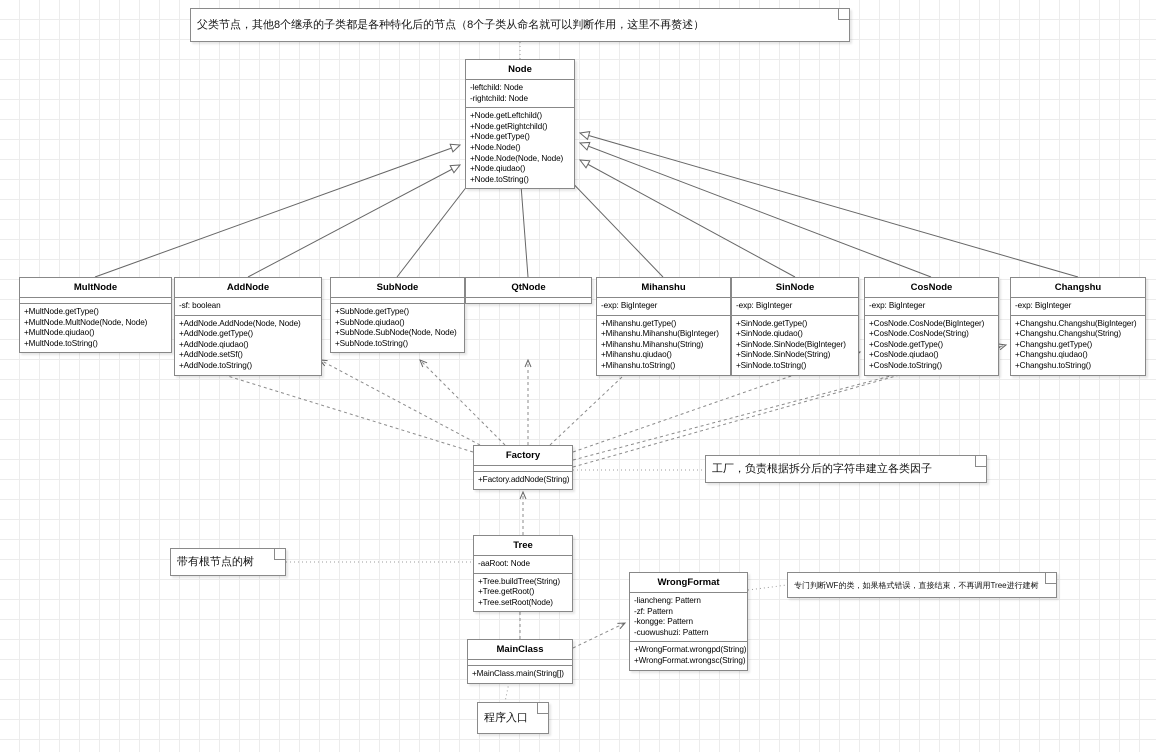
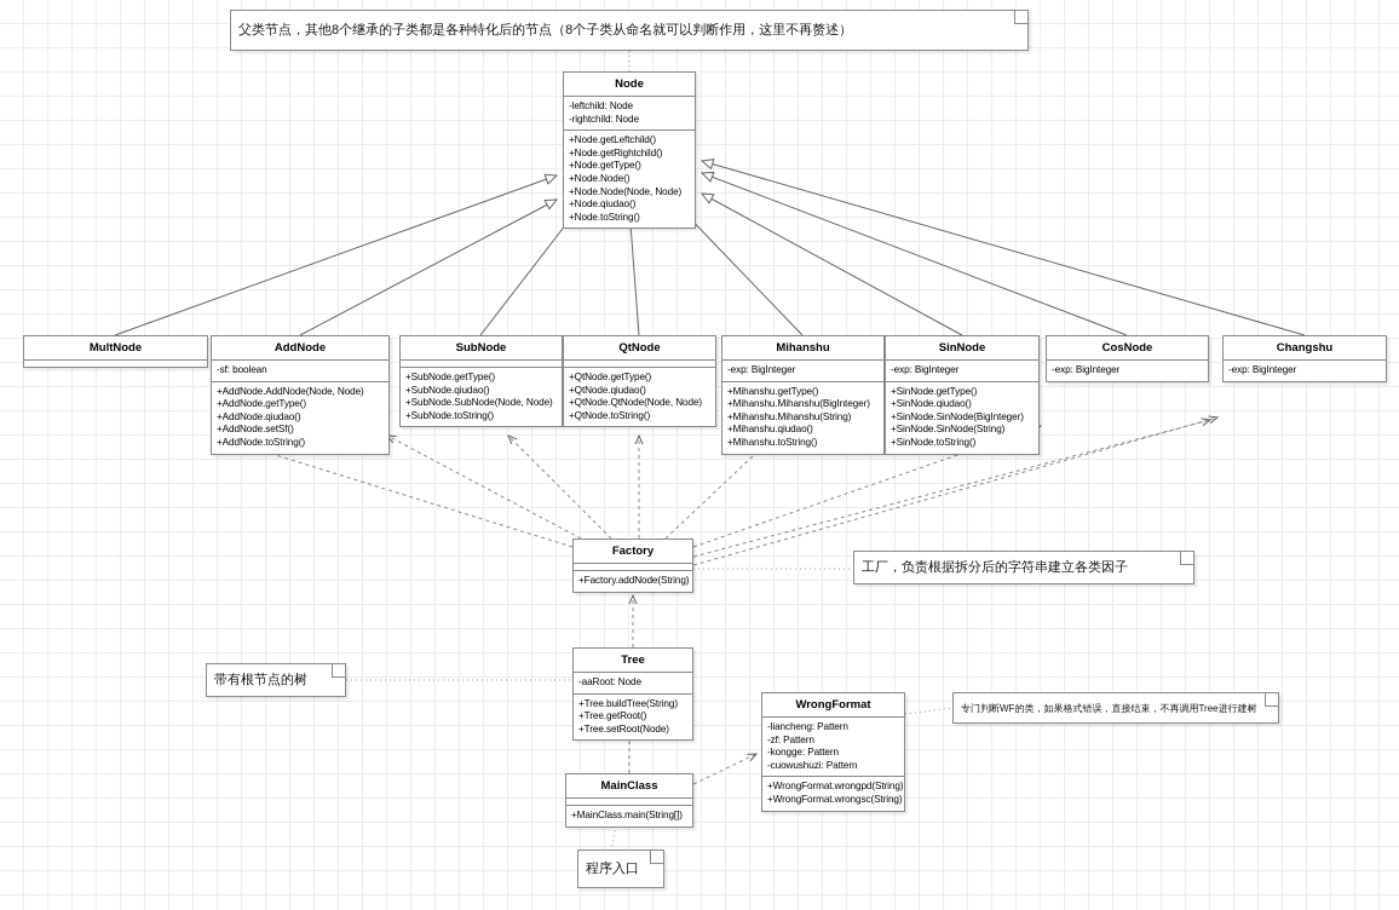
  Node
  -leftchild: Node
  -rightchild: Node
  +Node.getLeftchild()
  +Node.getRightchild()
  +Node.getType()
  +Node.Node()
  +Node.Node(Node, Node)
  +Node.qiudao()
  +Node.toString()
  MultNode
- +MultNode.getType()
- +MultNode.MultNode(Node, Node)
- +MultNode.qiudao()
- +MultNode.toString()
  AddNode
  -sf: boolean
  +AddNode.AddNode(Node, Node)
  +AddNode.getType()
  +AddNode.qiudao()
  +AddNode.setSf()
  +AddNode.toString()
  SubNode
  +SubNode.getType()
  +SubNode.qiudao()
  +SubNode.SubNode(Node, Node)
  +SubNode.toString()
  QtNode
+ +QtNode.getType()
+ +QtNode.qiudao()
+ +QtNode.QtNode(Node, Node)
+ +QtNode.toString()
  Mihanshu
  -exp: BigInteger
  +Mihanshu.getType()
  +Mihanshu.Mihanshu(BigInteger)
  +Mihanshu.Mihanshu(String)
  +Mihanshu.qiudao()
  +Mihanshu.toString()
  SinNode
  -exp: BigInteger
  +SinNode.getType()
  +SinNode.qiudao()
  +SinNode.SinNode(BigInteger)
  +SinNode.SinNode(String)
  +SinNode.toString()
  CosNode
  -exp: BigInteger
- +CosNode.CosNode(BigInteger)
- +CosNode.CosNode(String)
- +CosNode.getType()
- +CosNode.qiudao()
- +CosNode.toString()
  Changshu
  -exp: BigInteger
- +Changshu.Changshu(BigInteger)
- +Changshu.Changshu(String)
- +Changshu.getType()
- +Changshu.qiudao()
- +Changshu.toString()
  Factory
  +Factory.addNode(String)
  Tree
  -aaRoot: Node
  +Tree.buildTree(String)
  +Tree.getRoot()
  +Tree.setRoot(Node)
  WrongFormat
  -liancheng: Pattern
  -zf: Pattern
  -kongge: Pattern
  -cuowushuzi: Pattern
  +WrongFormat.wrongpd(String)
  +WrongFormat.wrongsc(String)
  MainClass
  +MainClass.main(String[])
  父类节点，其他8个继承的子类都是各种特化后的节点（8个子类从命名就可以判断作用，这里不再赘述）
  工厂，负责根据拆分后的字符串建立各类因子
  带有根节点的树
  专门判断WF的类，如果格式错误，直接结束，不再调用Tree进行建树
  程序入口
